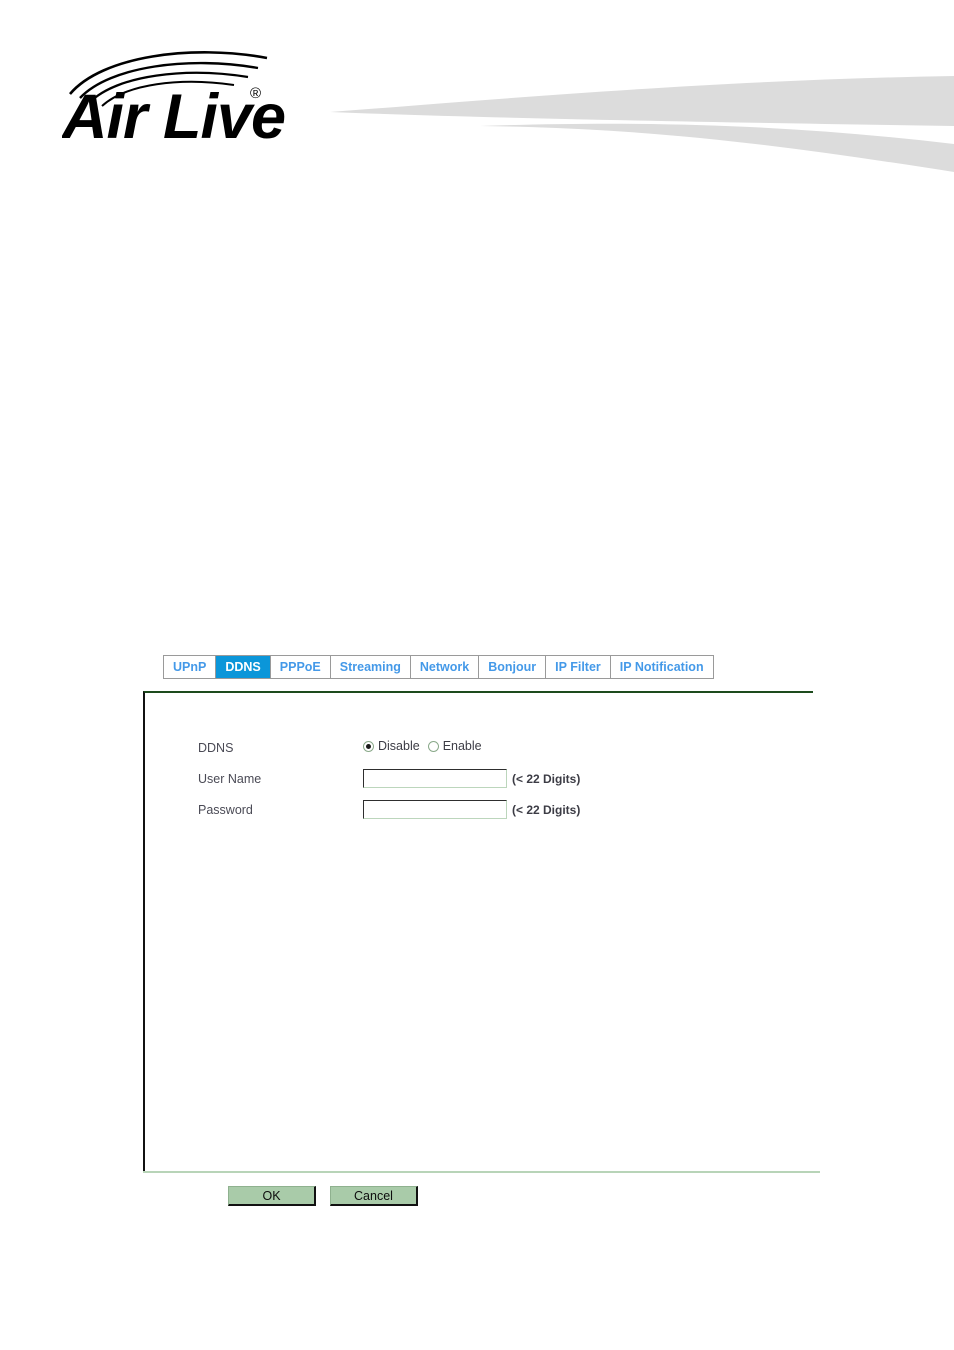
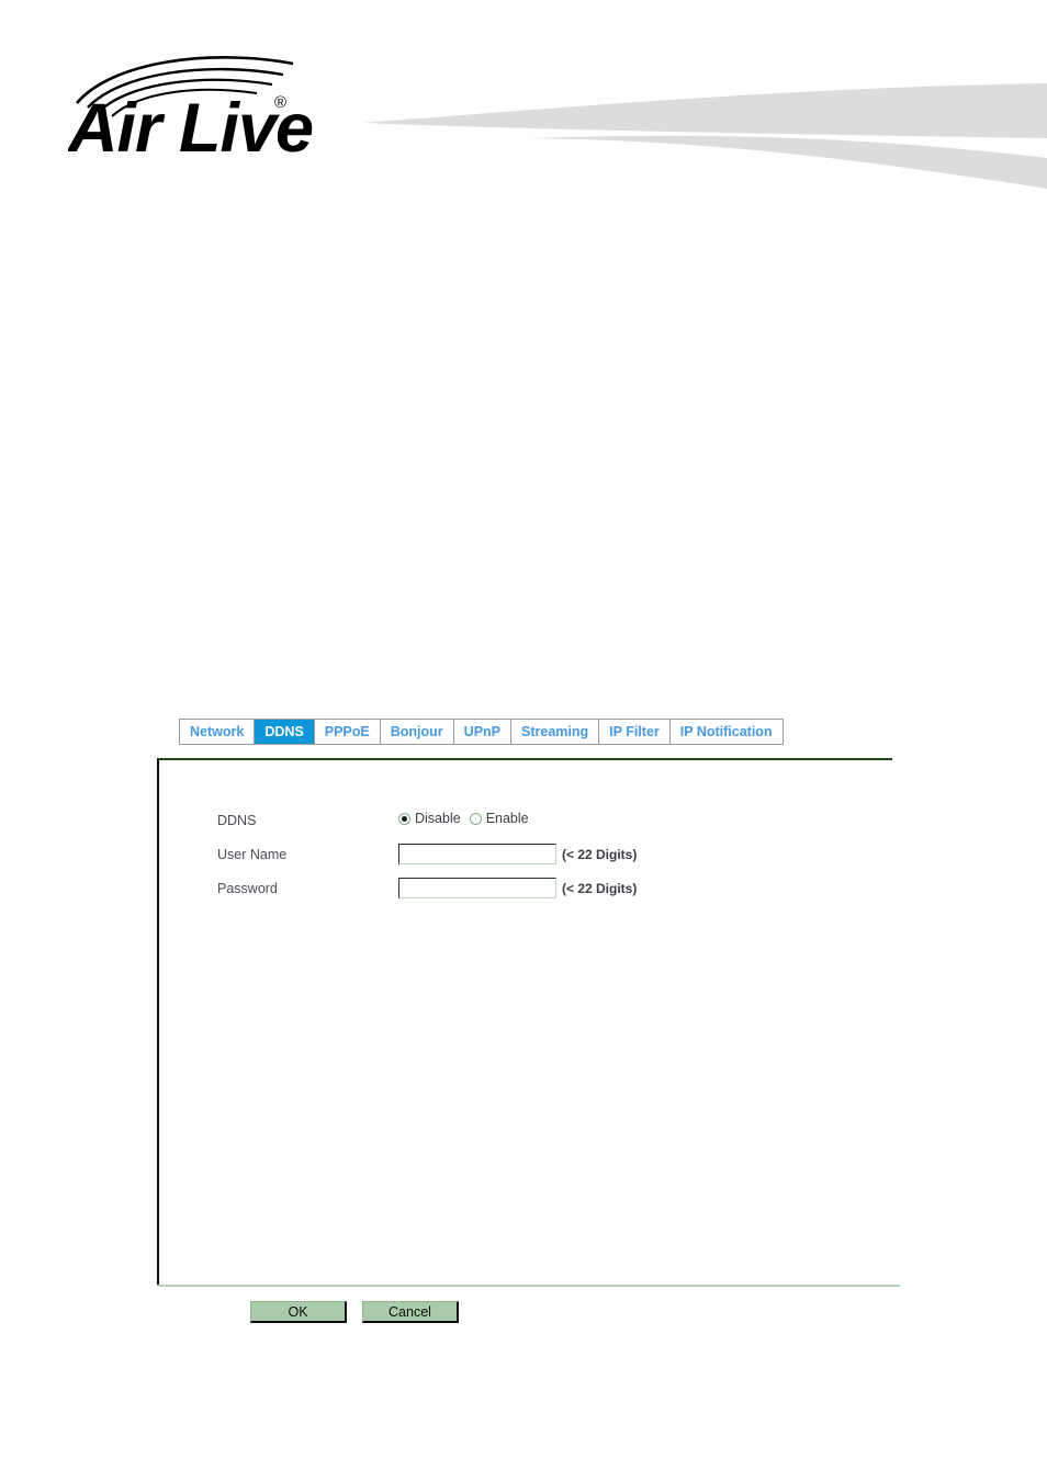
  Air Live
  ®
- UPnP
+ Network
  DDNS
  PPPoE
- Streaming
+ Bonjour
- Network
+ UPnP
- Bonjour
+ Streaming
  IP Filter
  IP Notification
  DDNS
  Disable
  Enable
  User Name
  (< 22 Digits)
  Password
  (< 22 Digits)
  OK
  Cancel
